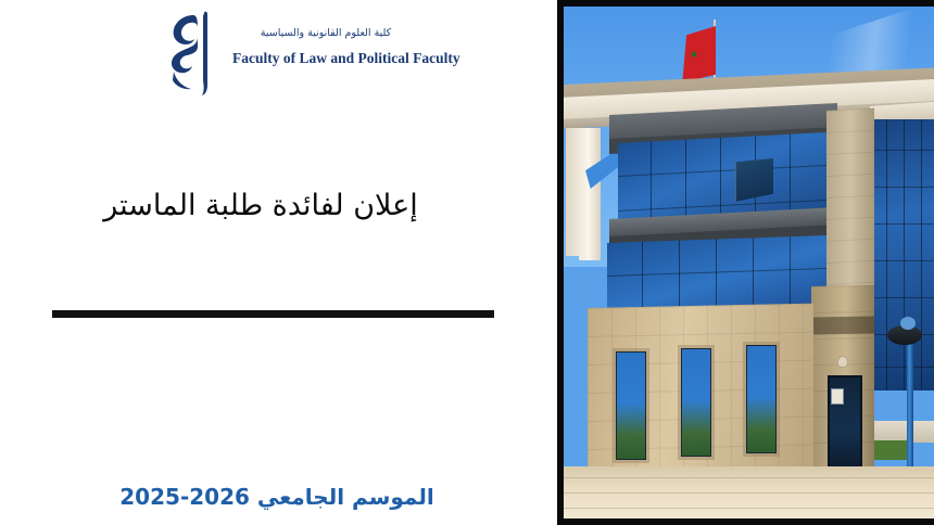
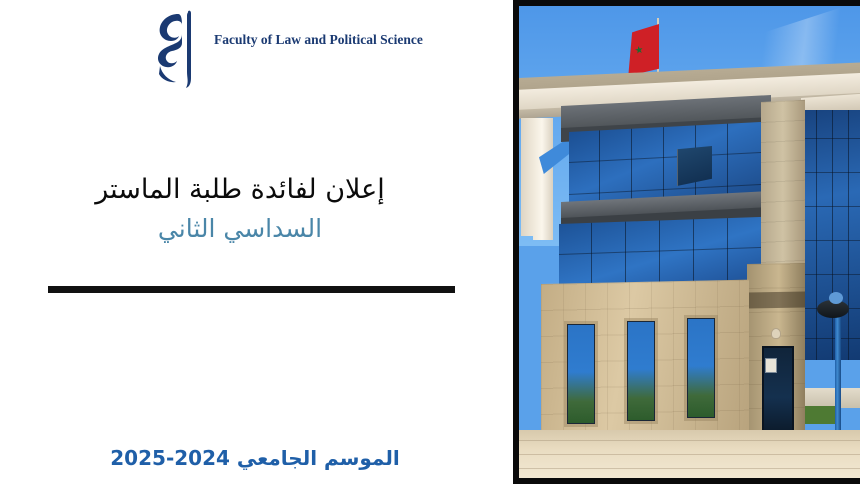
- كلية العلوم القانونية والسياسية
- Faculty of Law and Political Faculty
+ Faculty of Law and Political Science
  إعلان لفائدة طلبة الماستر
+ السداسي الثاني
- الموسم الجامعي 2026-2025
+ الموسم الجامعي 2024-2025
